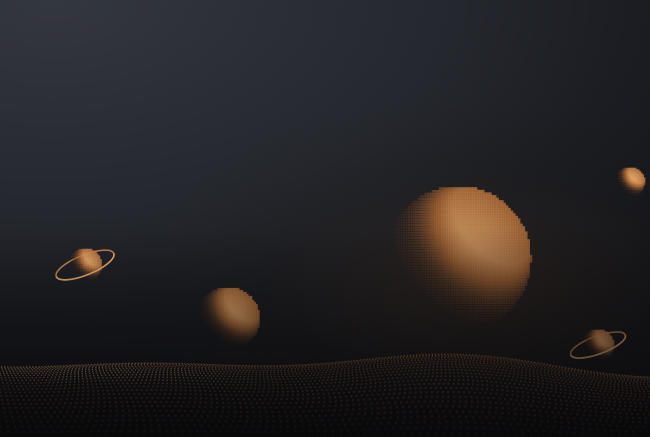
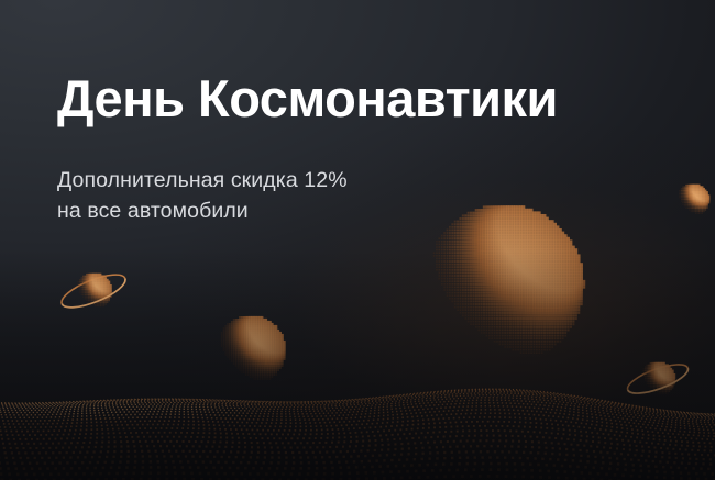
+ День Космонавтики
+ Дополнительная скидка 12%
+ на все автомобили
